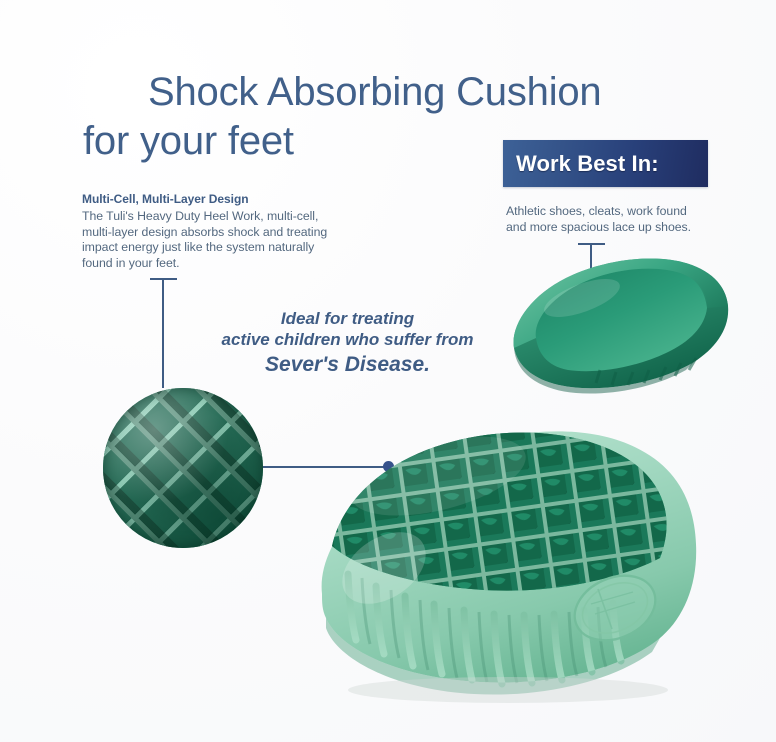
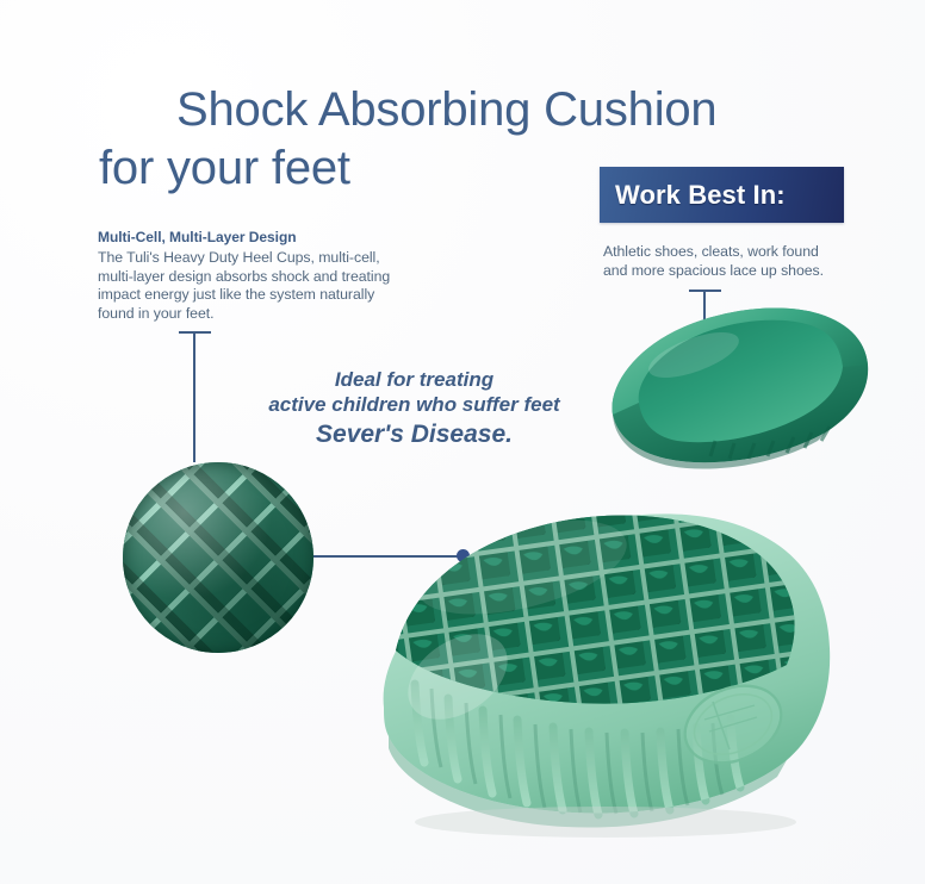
  Shock Absorbing Cushion
  for your feet
  Multi-Cell, Multi-Layer Design
- The Tuli's Heavy Duty Heel Work, multi-cell,
+ The Tuli's Heavy Duty Heel Cups, multi-cell,
  multi-layer design absorbs shock and treating
  impact energy just like the system naturally
  found in your feet.
  Work Best In:
  Athletic shoes, cleats, work found
  and more spacious lace up shoes.
  Ideal for treating
- active children who suffer from
+ active children who suffer feet
  Sever's Disease.
